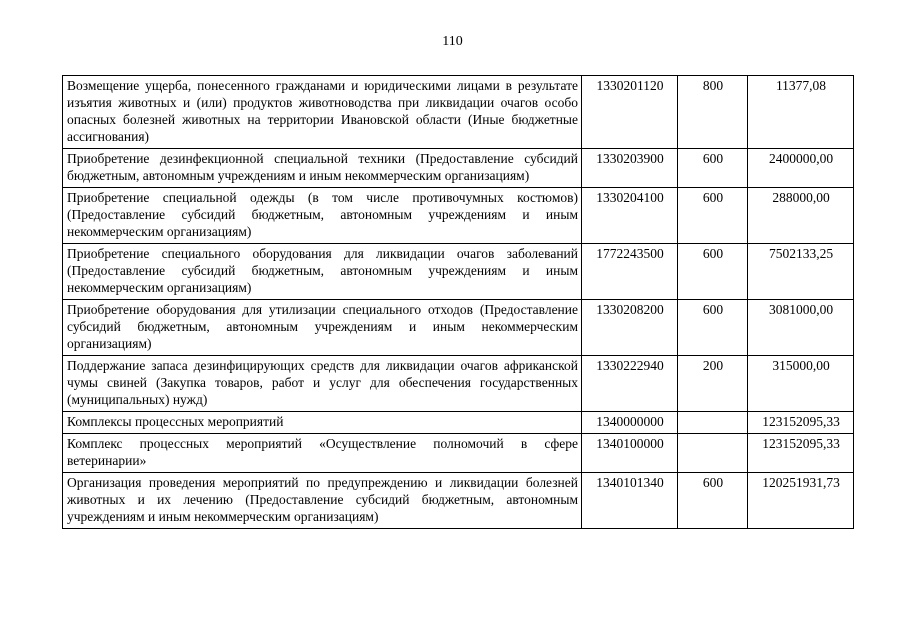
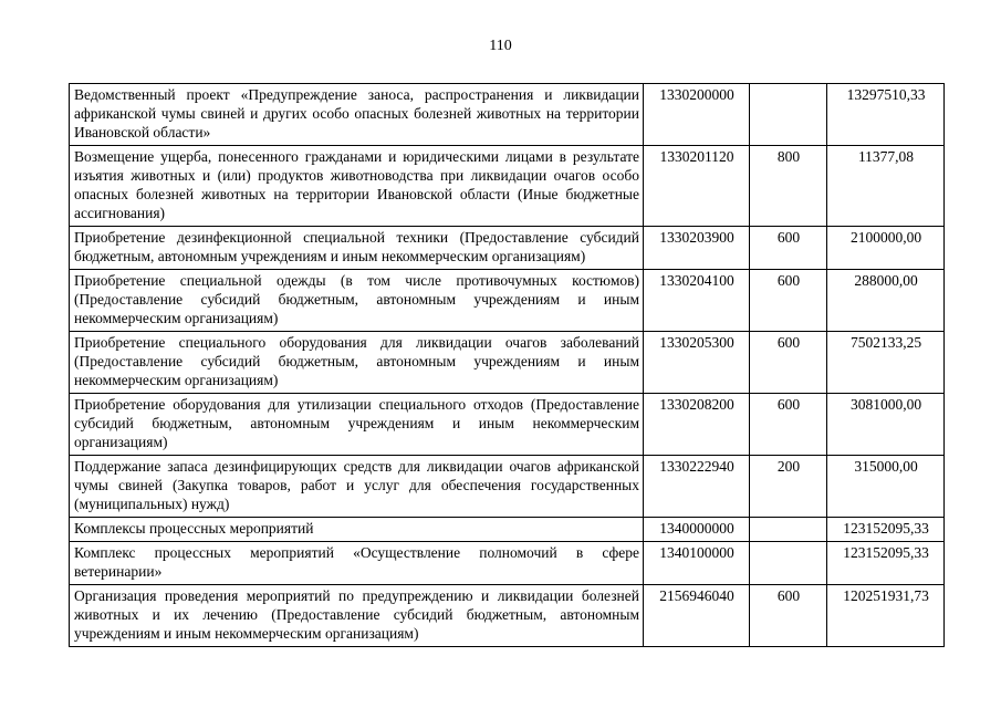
  110
+ Ведомственный проект «Предупреждение заноса, распространения и ликвидации африканской чумы свиней и других особо опасных болезней животных на территории Ивановской области»	1330200000		13297510,33
  Возмещение ущерба, понесенного гражданами и юридическими лицами в результате изъятия животных и (или) продуктов животноводства при ликвидации очагов особо опасных болезней животных на территории Ивановской области (Иные бюджетные ассигнования)	1330201120	800	11377,08
- Приобретение дезинфекционной специальной техники (Предоставление субсидий бюджетным, автономным учреждениям и иным некоммерческим организациям)	1330203900	600	2400000,00
+ Приобретение дезинфекционной специальной техники (Предоставление субсидий бюджетным, автономным учреждениям и иным некоммерческим организациям)	1330203900	600	2100000,00
  Приобретение специальной одежды (в том числе противочумных костюмов) (Предоставление субсидий бюджетным, автономным учреждениям и иным некоммерческим организациям)	1330204100	600	288000,00
- Приобретение специального оборудования для ликвидации очагов заболеваний (Предоставление субсидий бюджетным, автономным учреждениям и иным некоммерческим организациям)	1772243500	600	7502133,25
+ Приобретение специального оборудования для ликвидации очагов заболеваний (Предоставление субсидий бюджетным, автономным учреждениям и иным некоммерческим организациям)	1330205300	600	7502133,25
  Приобретение оборудования для утилизации специального отходов (Предоставление субсидий бюджетным, автономным учреждениям и иным некоммерческим организациям)	1330208200	600	3081000,00
  Поддержание запаса дезинфицирующих средств для ликвидации очагов африканской чумы свиней (Закупка товаров, работ и услуг для обеспечения государственных (муниципальных) нужд)	1330222940	200	315000,00
  Комплексы процессных мероприятий	1340000000		123152095,33
  Комплекс процессных мероприятий «Осуществление полномочий в сфере ветеринарии»	1340100000		123152095,33
- Организация проведения мероприятий по предупреждению и ликвидации болезней животных и их лечению (Предоставление субсидий бюджетным, автономным учреждениям и иным некоммерческим организациям)	1340101340	600	120251931,73
+ Организация проведения мероприятий по предупреждению и ликвидации болезней животных и их лечению (Предоставление субсидий бюджетным, автономным учреждениям и иным некоммерческим организациям)	2156946040	600	120251931,73
